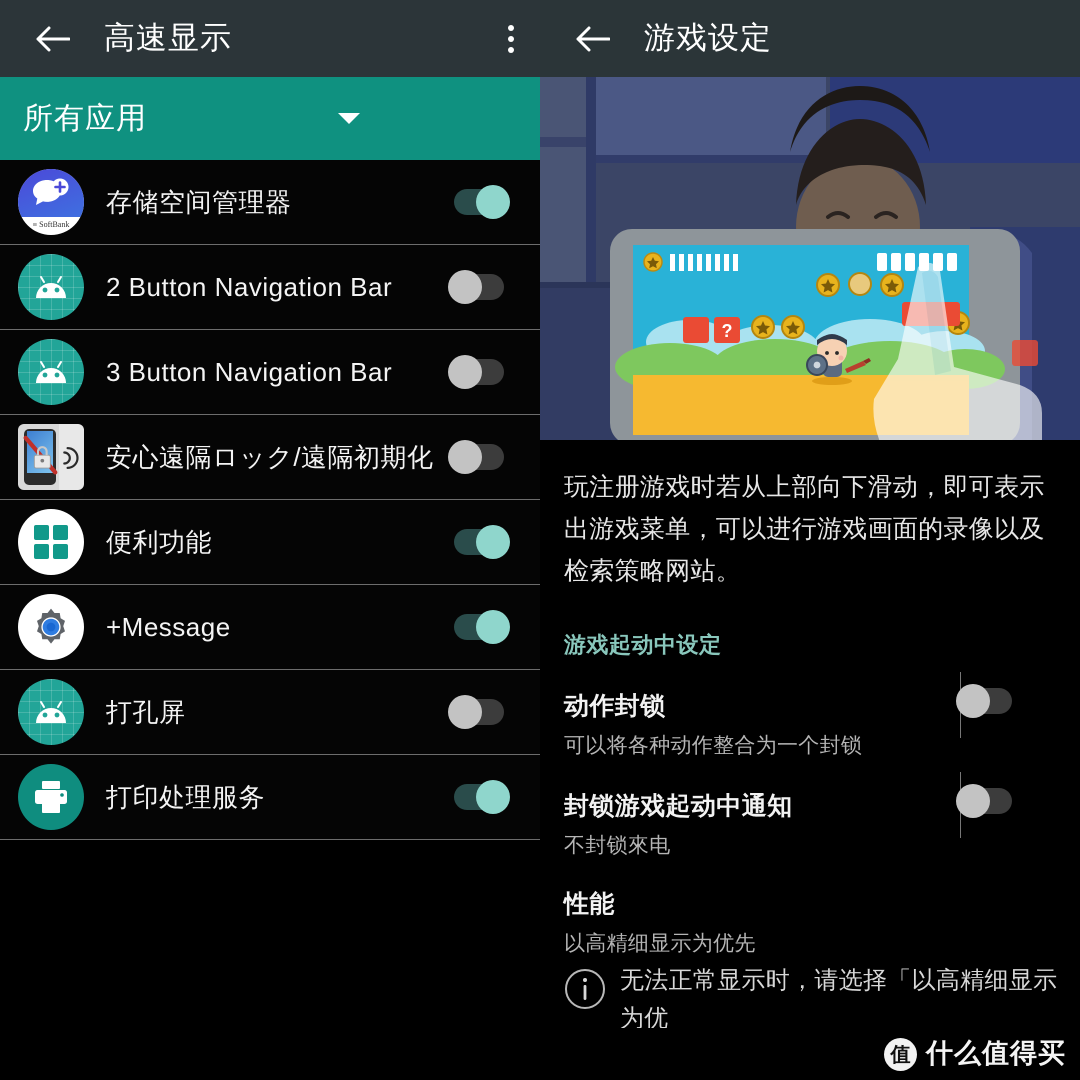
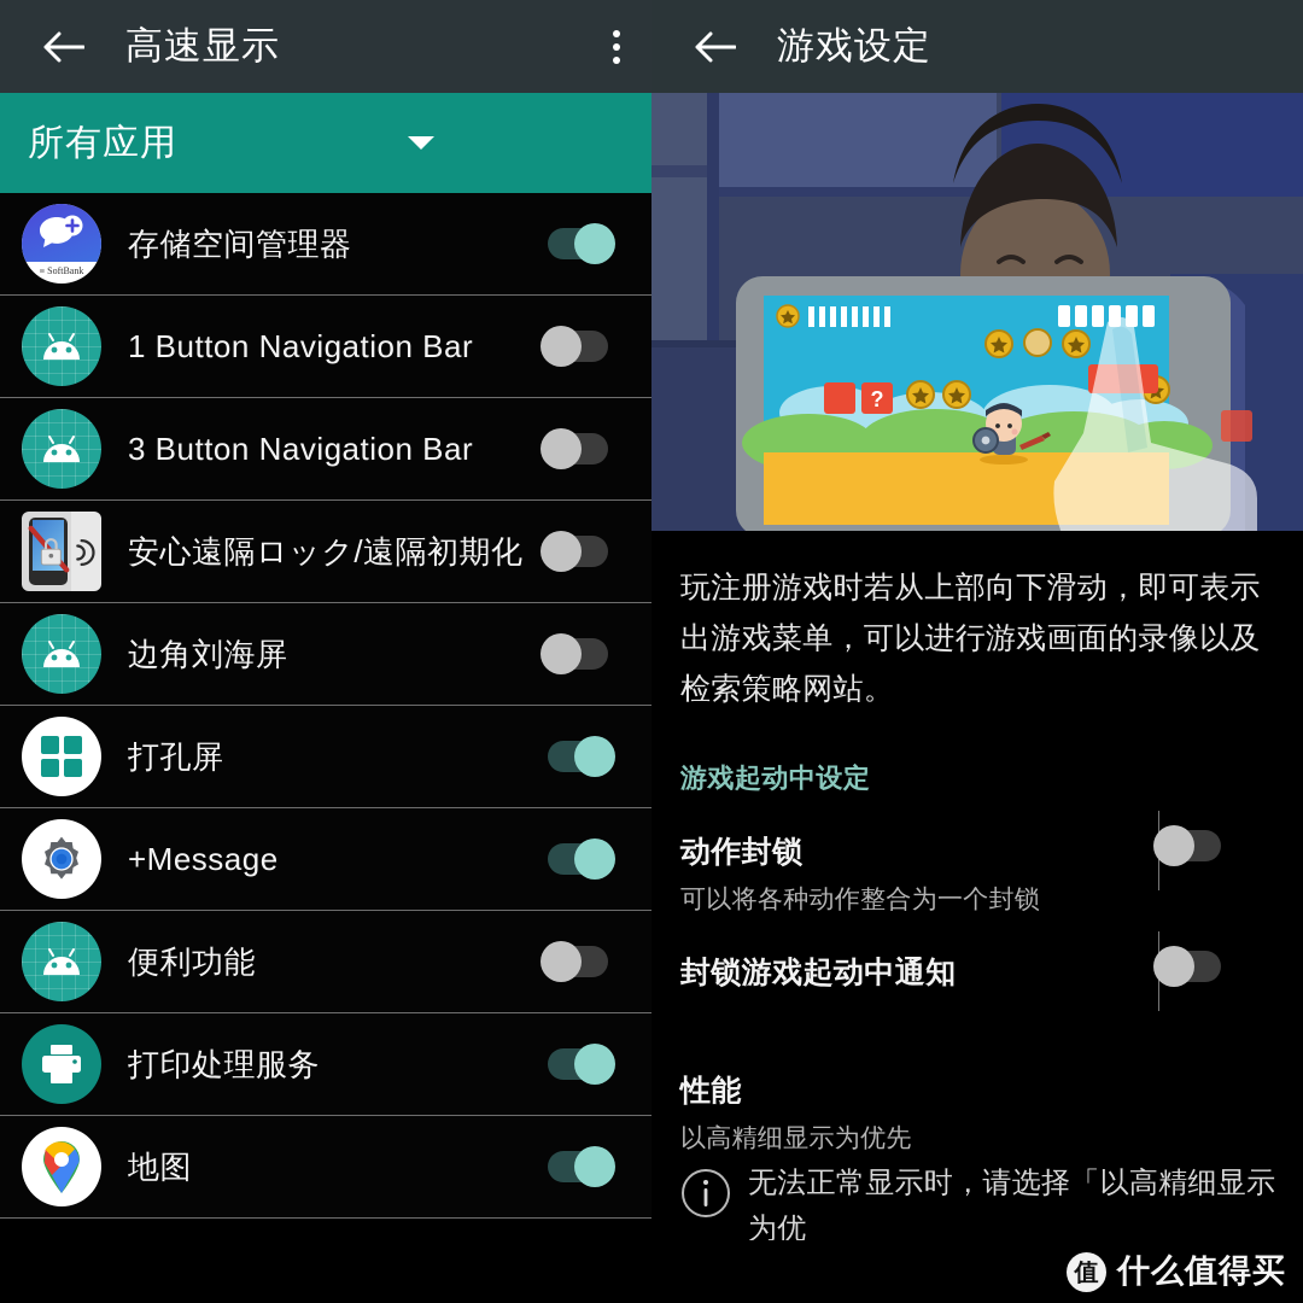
  高速显示
  所有应用
  ≡ SoftBank
  存储空间管理器
- 2 Button Navigation Bar
+ 1 Button Navigation Bar
  3 Button Navigation Bar
  安心遠隔ロック/遠隔初期化
+ 边角刘海屏
- 便利功能
+ 打孔屏
  +Message
- 打孔屏
+ 便利功能
  打印处理服务
+ 地图
  游戏设定
  ?
  玩注册游戏时若从上部向下滑动，即可表示出游戏菜单，可以进行游戏画面的录像以及检索策略网站。
  游戏起动中设定
  动作封锁
  可以将各种动作整合为一个封锁
  封锁游戏起动中通知
- 不封锁來电
  性能
  以高精细显示为优先
  无法正常显示时，请选择「以高精细显示为优
  值
  什么值得买
